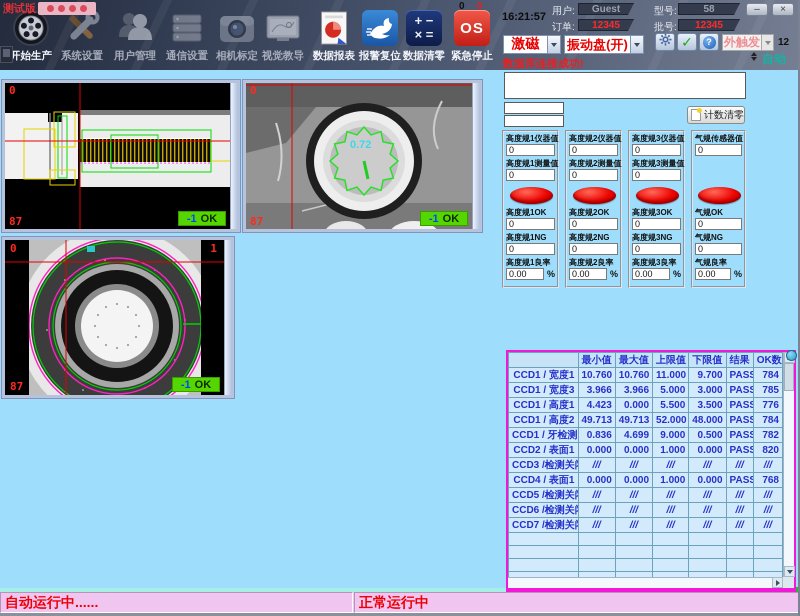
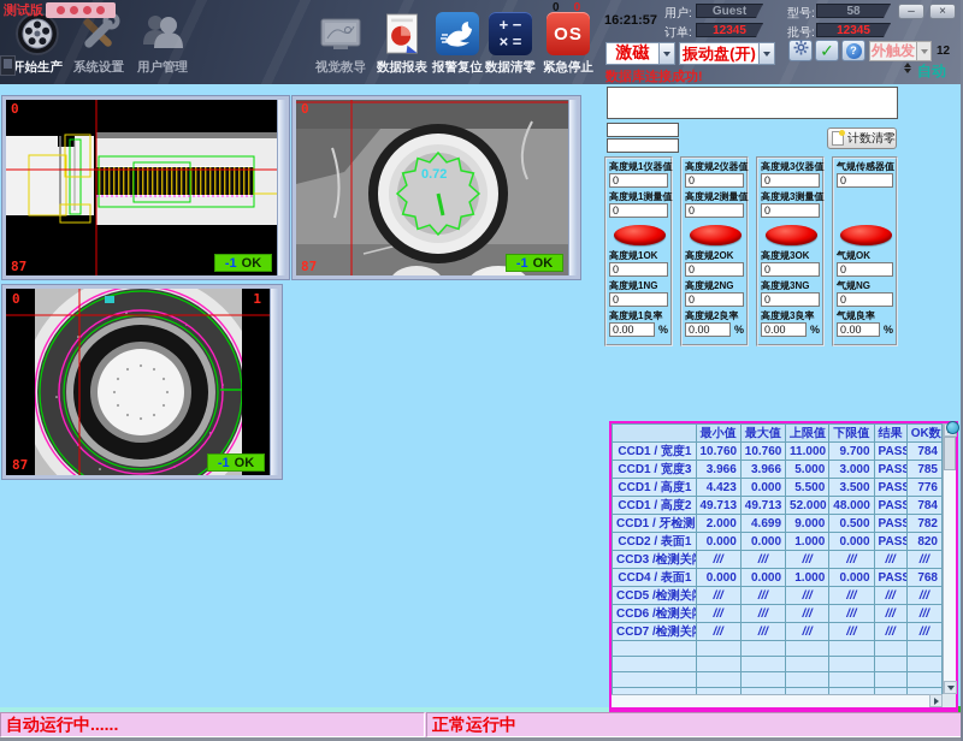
  测试版
  开始生产
  系统设置
  用户管理
- 通信设置
- 相机标定
  视觉教导
  数据报表
  报警复位
  + −
  × =
  数据清零
  OS
  紧急停止
  0 0
  16:21:57
  用户:
  Guest
  订单:
  12345
  型号:
  58
  批号:
  12345
  –
  ×
  激磁
  振动盘(开)
  ✓
  ?
  外触发
  12
  数据库连接成功!
  自动
  0
  87
  -1
  OK
  0
  87
  0.72
  -1
  OK
  0
  1
  87
  -1
  OK
  计数清零
  高度规1仪器值
  0
  高度规1测量值
  0
  高度规1OK
  0
  高度规1NG
  0
  高度规1良率
  0.00
  %
  高度规2仪器值
  0
  高度规2测量值
  0
  高度规2OK
  0
  高度规2NG
  0
  高度规2良率
  0.00
  %
  高度规3仪器值
  0
  高度规3测量值
  0
  高度规3OK
  0
  高度规3NG
  0
  高度规3良率
  0.00
  %
  气规传感器值
  0
  气规OK
  0
  气规NG
  0
  气规良率
  0.00
  %
  	最小值	最大值	上限值	下限值	结果	OK数
  CCD1 / 宽度1	10.760	10.760	11.000	9.700	PASS	784
  CCD1 / 宽度3	3.966	3.966	5.000	3.000	PASS	785
  CCD1 / 高度1	4.423	0.000	5.500	3.500	PASS	776
  CCD1 / 高度2	49.713	49.713	52.000	48.000	PASS	784
- CCD1 / 牙检测	0.836	4.699	9.000	0.500	PASS	782
+ CCD1 / 牙检测	2.000	4.699	9.000	0.500	PASS	782
  CCD2 / 表面1	0.000	0.000	1.000	0.000	PASS	820
  CCD3 /检测关	///	///	///	///	///	///
  CCD4 / 表面1	0.000	0.000	1.000	0.000	PASS	768
  CCD5 /检测关	///	///	///	///	///	///
  CCD6 /检测关	///	///	///	///	///	///
  CCD7 /检测关	///	///	///	///	///	///
  自动运行中......
  正常运行中
